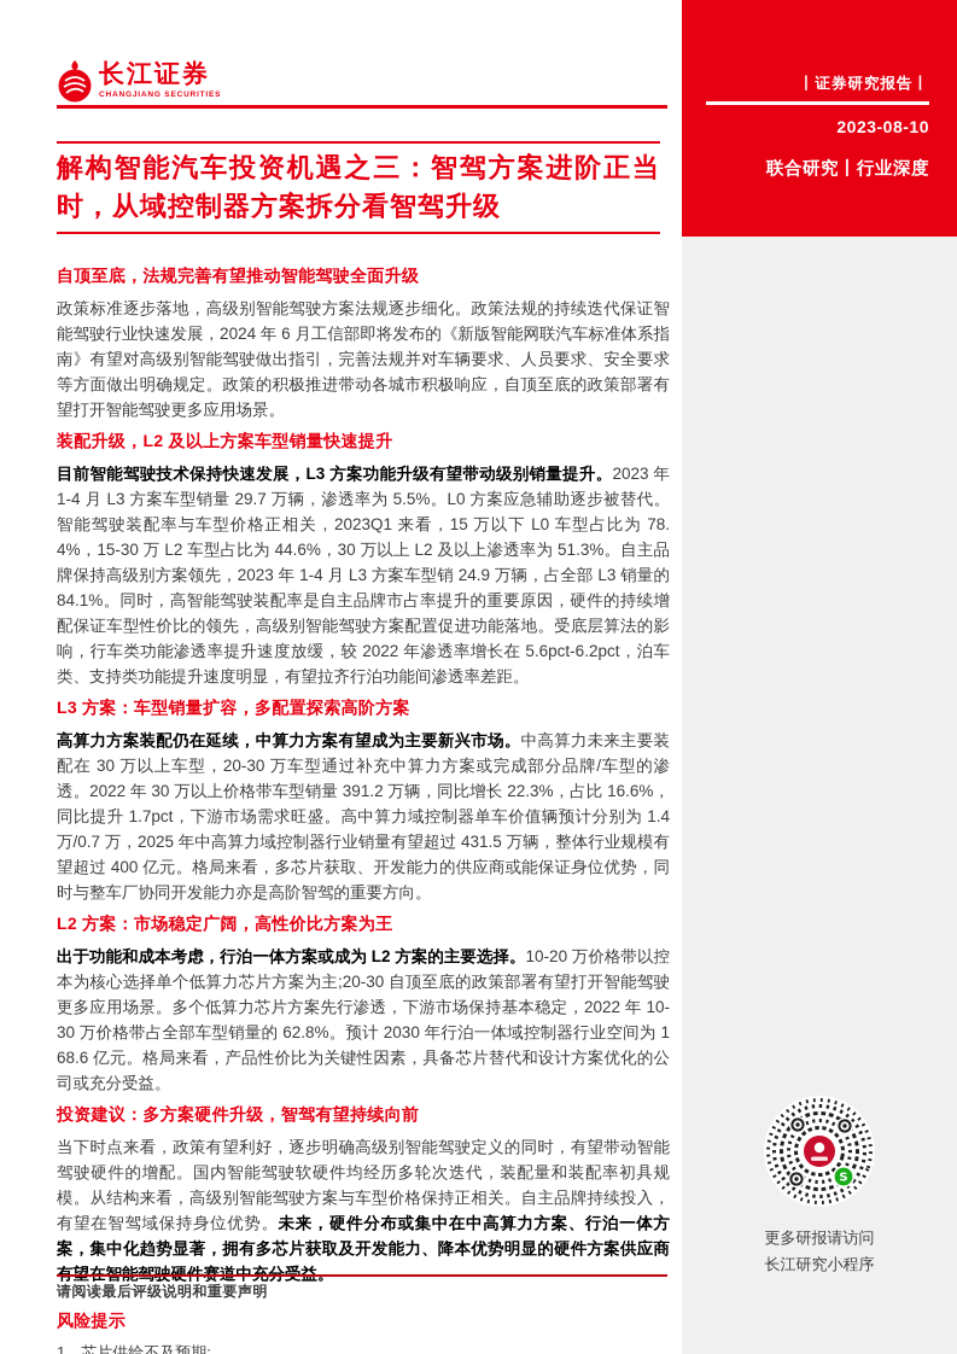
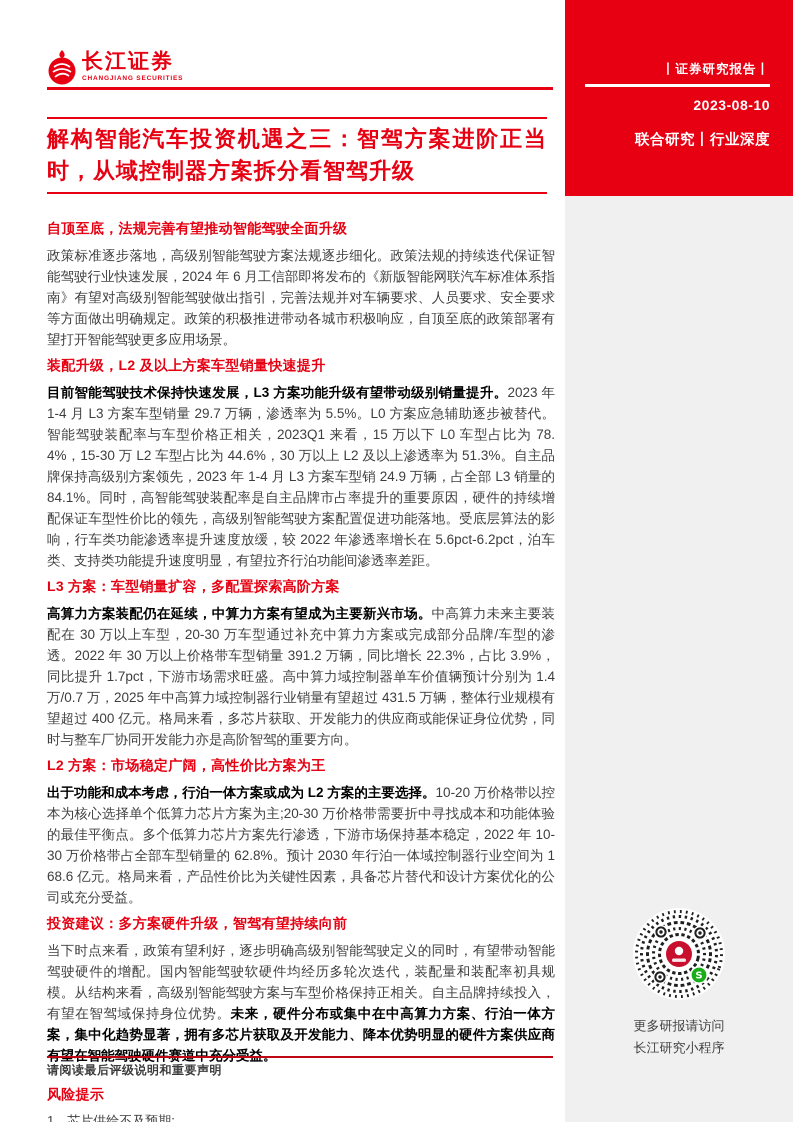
  丨证券研究报告丨
  2023-08-10
  联合研究丨行业深度
  S
  更多研报请访问
  长江研究小程序
  长江证券
  解构智能汽车投资机遇之三：智驾方案进阶正当时，从域控制器方案拆分看智驾升级
  自顶至底，法规完善有望推动智能驾驶全面升级
  政策标准逐步落地，高级别智能驾驶方案法规逐步细化。政策法规的持续迭代保证智能驾驶行业快速发展，2024 年 6 月工信部即将发布的《新版智能网联汽车标准体系指南》有望对高级别智能驾驶做出指引，完善法规并对车辆要求、人员要求、安全要求等方面做出明确规定。政策的积极推进带动各城市积极响应，自顶至底的政策部署有望打开智能驾驶更多应用场景。
  装配升级，L2 及以上方案车型销量快速提升
  目前智能驾驶技术保持快速发展，L3 方案功能升级有望带动级别销量提升。2023 年 1-4 月 L3 方案车型销量 29.7 万辆，渗透率为 5.5%。L0 方案应急辅助逐步被替代。智能驾驶装配率与车型价格正相关，2023Q1 来看，15 万以下 L0 车型占比为 78.4%，15-30 万 L2 车型占比为 44.6%，30 万以上 L2 及以上渗透率为 51.3%。自主品牌保持高级别方案领先，2023 年 1-4 月 L3 方案车型销 24.9 万辆，占全部 L3 销量的 84.1%。同时，高智能驾驶装配率是自主品牌市占率提升的重要原因，硬件的持续增配保证车型性价比的领先，高级别智能驾驶方案配置促进功能落地。受底层算法的影响，行车类功能渗透率提升速度放缓，较 2022 年渗透率增长在 5.6pct-6.2pct，泊车类、支持类功能提升速度明显，有望拉齐行泊功能间渗透率差距。
  L3 方案：车型销量扩容，多配置探索高阶方案
- 高算力方案装配仍在延续，中算力方案有望成为主要新兴市场。中高算力未来主要装配在 30 万以上车型，20-30 万车型通过补充中算力方案或完成部分品牌/车型的渗透。2022 年 30 万以上价格带车型销量 391.2 万辆，同比增长 22.3%，占比 16.6%，同比提升 1.7pct，下游市场需求旺盛。高中算力域控制器单车价值辆预计分别为 1.4 万/0.7 万，2025 年中高算力域控制器行业销量有望超过 431.5 万辆，整体行业规模有望超过 400 亿元。格局来看，多芯片获取、开发能力的供应商或能保证身位优势，同时与整车厂协同开发能力亦是高阶智驾的重要方向。
+ 高算力方案装配仍在延续，中算力方案有望成为主要新兴市场。中高算力未来主要装配在 30 万以上车型，20-30 万车型通过补充中算力方案或完成部分品牌/车型的渗透。2022 年 30 万以上价格带车型销量 391.2 万辆，同比增长 22.3%，占比 3.9%，同比提升 1.7pct，下游市场需求旺盛。高中算力域控制器单车价值辆预计分别为 1.4 万/0.7 万，2025 年中高算力域控制器行业销量有望超过 431.5 万辆，整体行业规模有望超过 400 亿元。格局来看，多芯片获取、开发能力的供应商或能保证身位优势，同时与整车厂协同开发能力亦是高阶智驾的重要方向。
  L2 方案：市场稳定广阔，高性价比方案为王
- 出于功能和成本考虑，行泊一体方案或成为 L2 方案的主要选择。10-20 万价格带以控本为核心选择单个低算力芯片方案为主;20-30 自顶至底的政策部署有望打开智能驾驶更多应用场景。多个低算力芯片方案先行渗透，下游市场保持基本稳定，2022 年 10-30 万价格带占全部车型销量的 62.8%。预计 2030 年行泊一体域控制器行业空间为 168.6 亿元。格局来看，产品性价比为关键性因素，具备芯片替代和设计方案优化的公司或充分受益。
+ 出于功能和成本考虑，行泊一体方案或成为 L2 方案的主要选择。10-20 万价格带以控本为核心选择单个低算力芯片方案为主;20-30 万价格带需要折中寻找成本和功能体验的最佳平衡点。多个低算力芯片方案先行渗透，下游市场保持基本稳定，2022 年 10-30 万价格带占全部车型销量的 62.8%。预计 2030 年行泊一体域控制器行业空间为 168.6 亿元。格局来看，产品性价比为关键性因素，具备芯片替代和设计方案优化的公司或充分受益。
  投资建议：多方案硬件升级，智驾有望持续向前
  当下时点来看，政策有望利好，逐步明确高级别智能驾驶定义的同时，有望带动智能驾驶硬件的增配。国内智能驾驶软硬件均经历多轮次迭代，装配量和装配率初具规模。从结构来看，高级别智能驾驶方案与车型价格保持正相关。自主品牌持续投入，有望在智驾域保持身位优势。未来，硬件分布或集中在中高算力方案、行泊一体方案，集中化趋势显著，拥有多芯片获取及开发能力、降本优势明显的硬件方案供应商
  风险提示
  1、芯片供给不及预期;
  请阅读最后评级说明和重要声明
